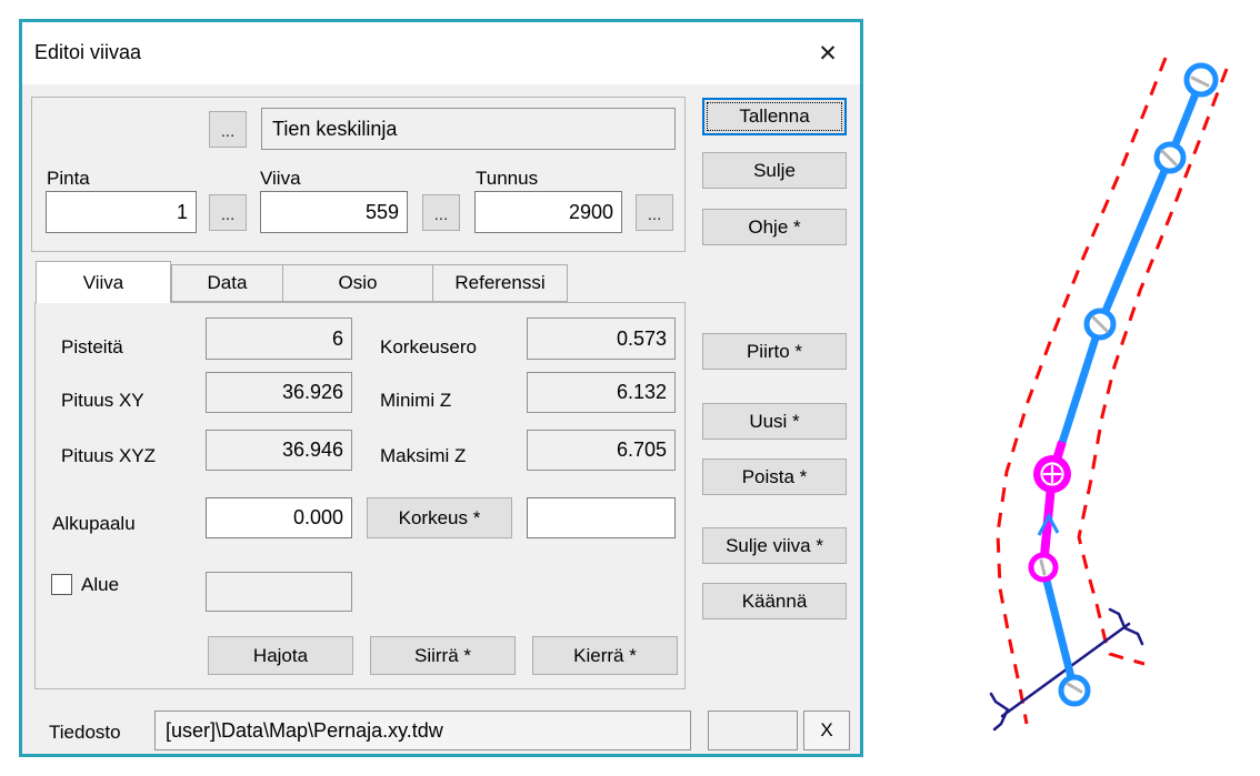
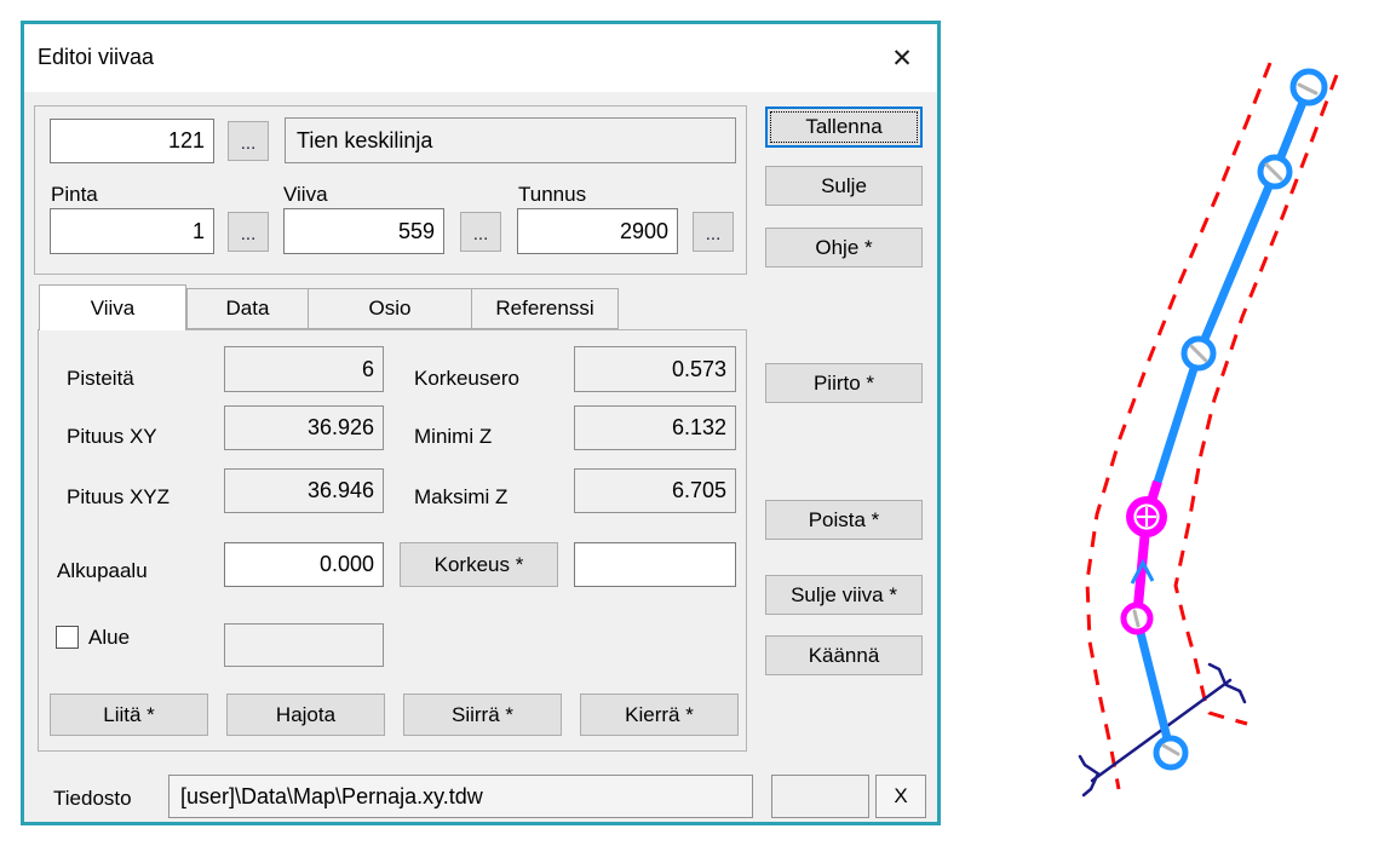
  Editoi viivaa
  ✕
+ 121
  ...
  Tien keskilinja
  Pinta
  Viiva
  Tunnus
  1
  ...
  559
  ...
  2900
  ...
  Viiva
  Data
  Osio
  Referenssi
  Pisteitä
  6
  Korkeusero
  0.573
  Pituus XY
  36.926
  Minimi Z
  6.132
  Pituus XYZ
  36.946
  Maksimi Z
  6.705
  Alkupaalu
  0.000
  Korkeus *
  Alue
+ Liitä *
  Hajota
  Siirrä *
  Kierrä *
  Tiedosto
  [user]\Data\Map\Pernaja.xy.tdw
  X
  Tallenna
  Sulje
  Ohje *
  Piirto *
- Uusi *
  Poista *
  Sulje viiva *
  Käännä
